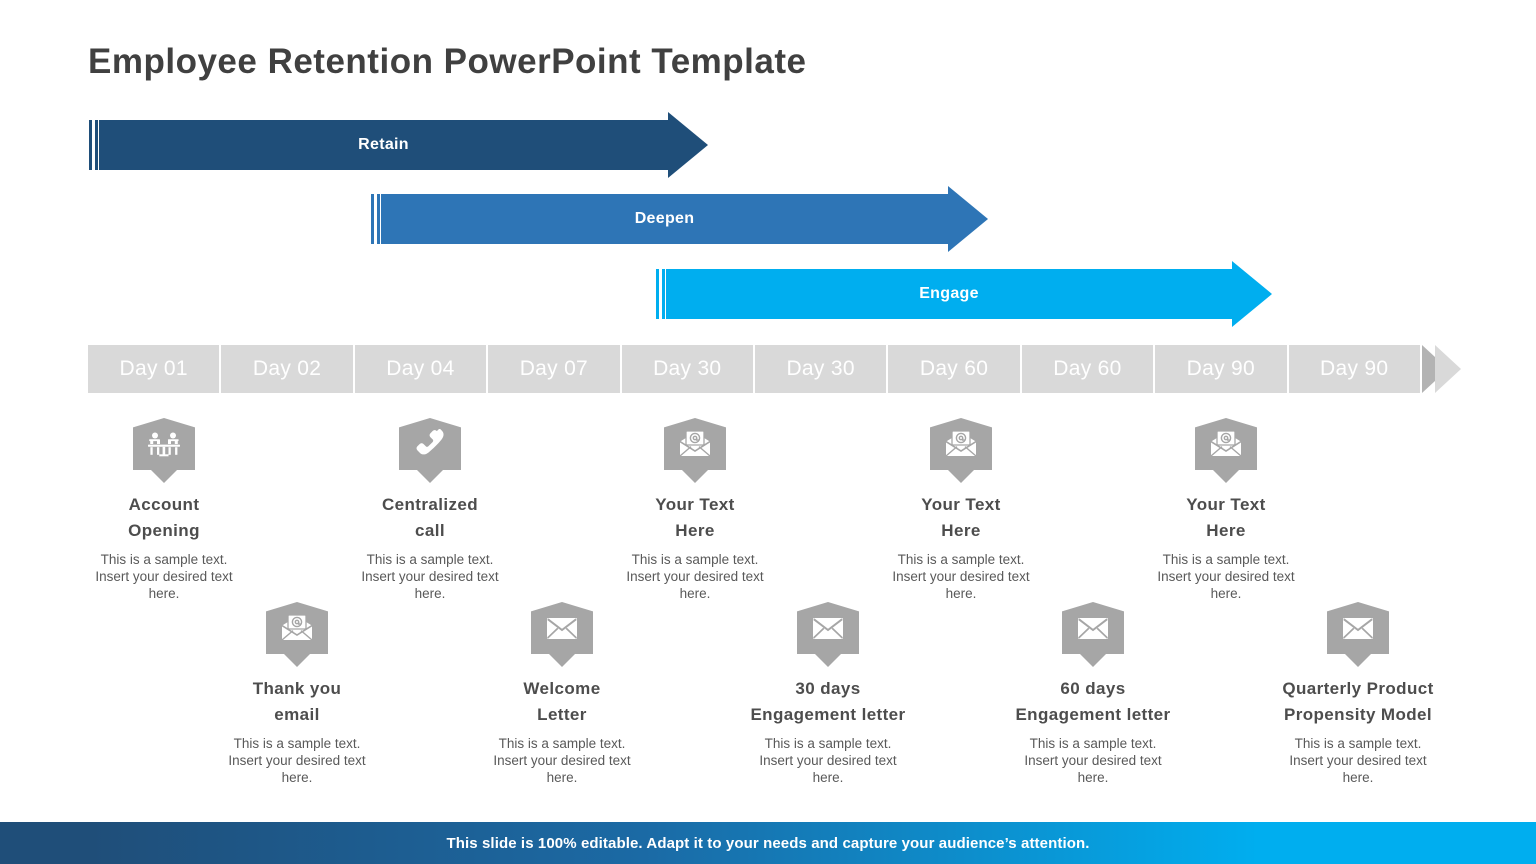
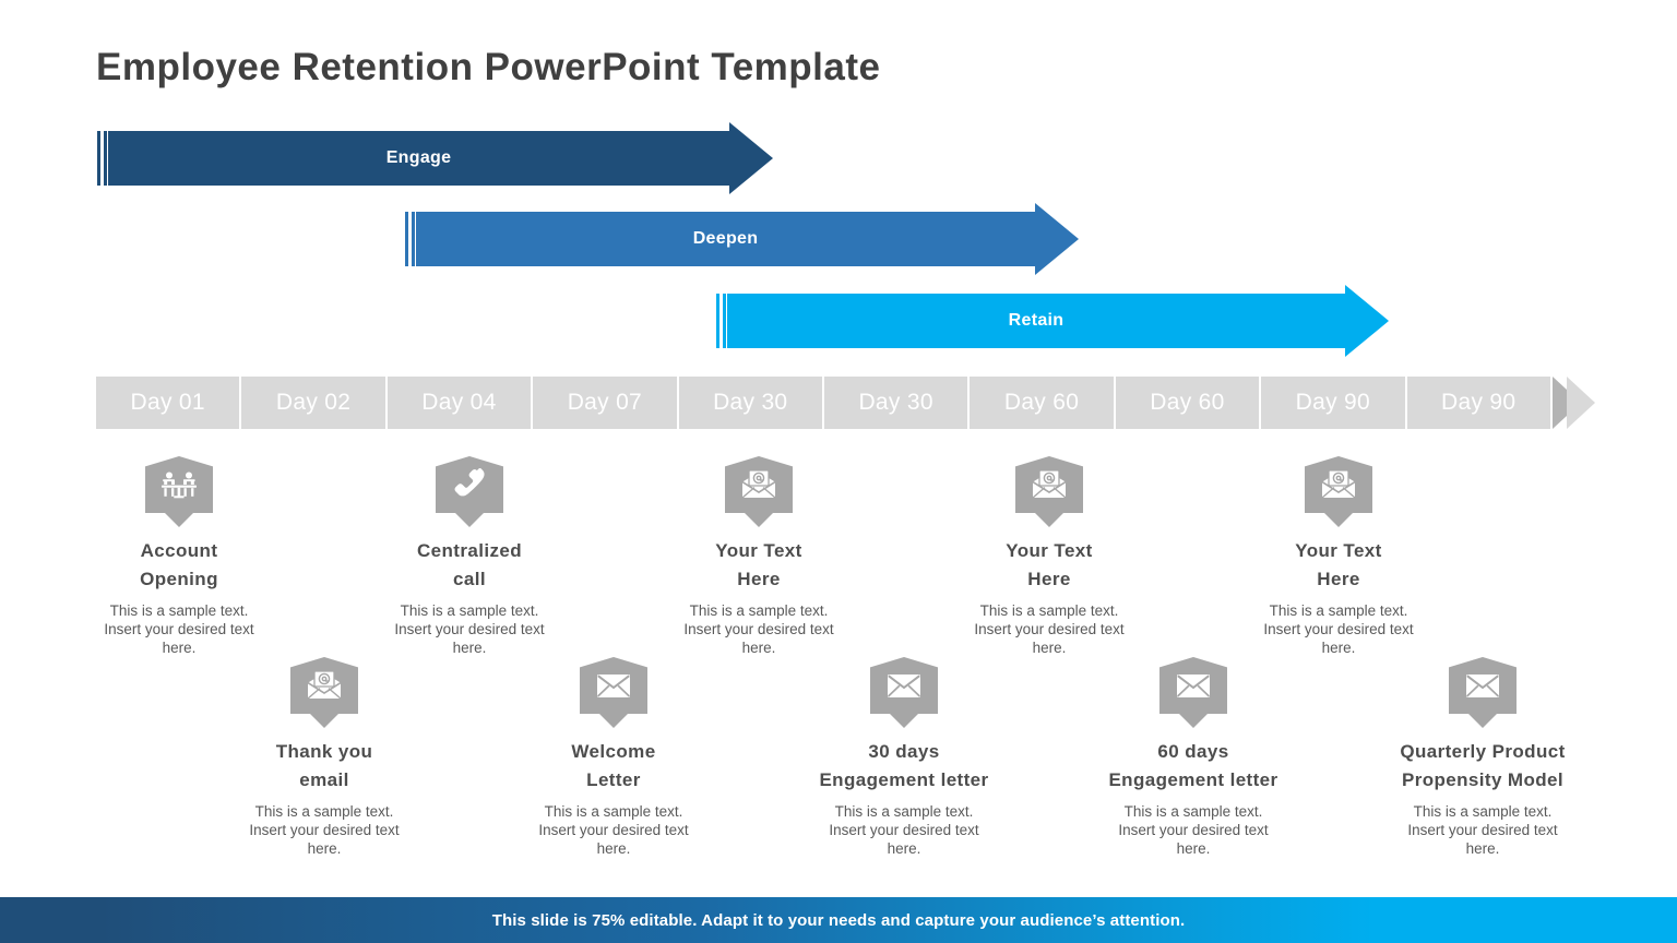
  Employee Retention PowerPoint Template
- Retain
+ Engage
  Deepen
- Engage
+ Retain
  Day 01
  Day 02
  Day 04
  Day 07
  Day 30
  Day 30
  Day 60
  Day 60
  Day 90
  Day 90
  Account
  Opening
  This is a sample text.
  Insert your desired text
  here.
  Centralized
  call
  This is a sample text.
  Insert your desired text
  here.
  Your Text
  Here
  This is a sample text.
  Insert your desired text
  here.
  Your Text
  Here
  This is a sample text.
  Insert your desired text
  here.
  Your Text
  Here
  This is a sample text.
  Insert your desired text
  here.
  Thank you
  email
  This is a sample text.
  Insert your desired text
  here.
  Welcome
  Letter
  This is a sample text.
  Insert your desired text
  here.
  30 days
  Engagement letter
  This is a sample text.
  Insert your desired text
  here.
  60 days
  Engagement letter
  This is a sample text.
  Insert your desired text
  here.
  Quarterly Product
  Propensity Model
  This is a sample text.
  Insert your desired text
  here.
- This slide is 100% editable. Adapt it to your needs and capture your audience’s attention.
+ This slide is 75% editable. Adapt it to your needs and capture your audience’s attention.
